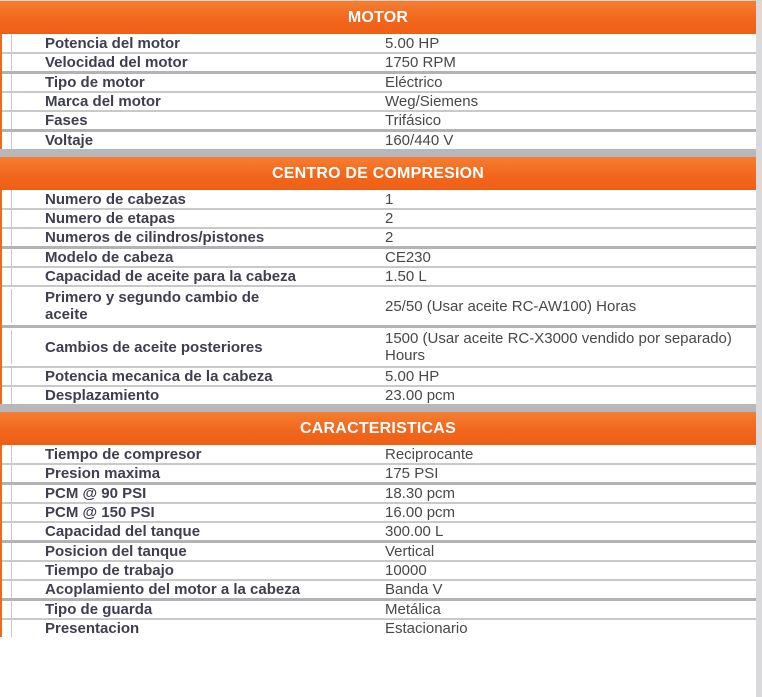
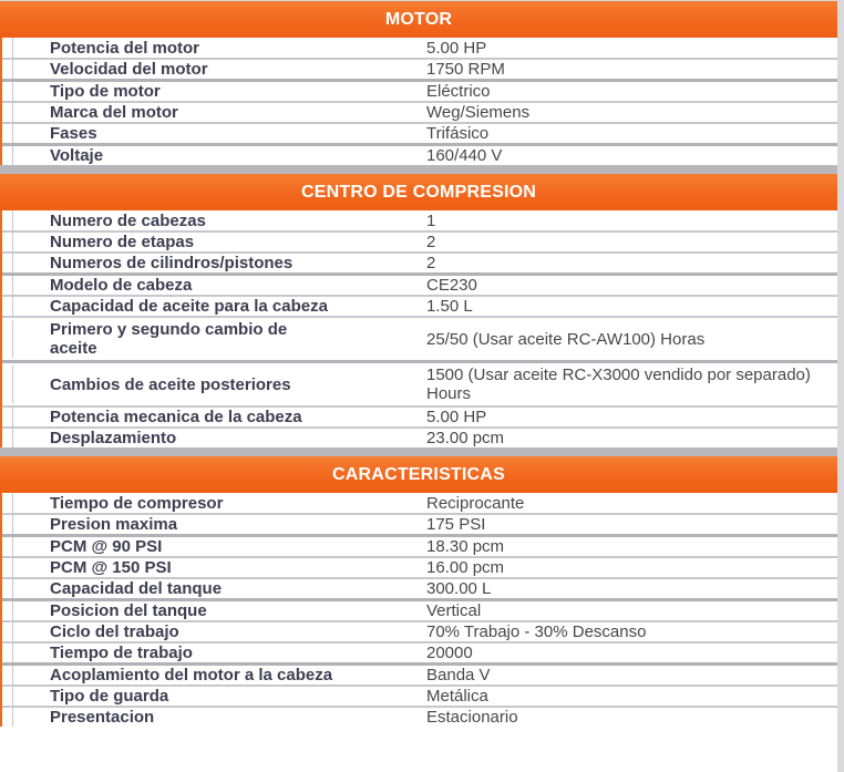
  MOTOR
  Potencia del motor
  5.00 HP
  Velocidad del motor
  1750 RPM
  Tipo de motor
  Eléctrico
  Marca del motor
  Weg/Siemens
  Fases
  Trifásico
  Voltaje
  160/440 V
  CENTRO DE COMPRESION
  Numero de cabezas
  1
  Numero de etapas
  2
  Numeros de cilindros/pistones
  2
  Modelo de cabeza
  CE230
  Capacidad de aceite para la cabeza
  1.50 L
  Primero y segundo cambio de
  aceite
  25/50 (Usar aceite RC-AW100) Horas
  Cambios de aceite posteriores
  1500 (Usar aceite RC-X3000 vendido por separado)
  Hours
  Potencia mecanica de la cabeza
  5.00 HP
  Desplazamiento
  23.00 pcm
  CARACTERISTICAS
  Tiempo de compresor
  Reciprocante
  Presion maxima
  175 PSI
  PCM @ 90 PSI
  18.30 pcm
  PCM @ 150 PSI
  16.00 pcm
  Capacidad del tanque
  300.00 L
  Posicion del tanque
  Vertical
+ Ciclo del trabajo
+ 70% Trabajo - 30% Descanso
  Tiempo de trabajo
- 10000
+ 20000
  Acoplamiento del motor a la cabeza
  Banda V
  Tipo de guarda
  Metálica
  Presentacion
  Estacionario
